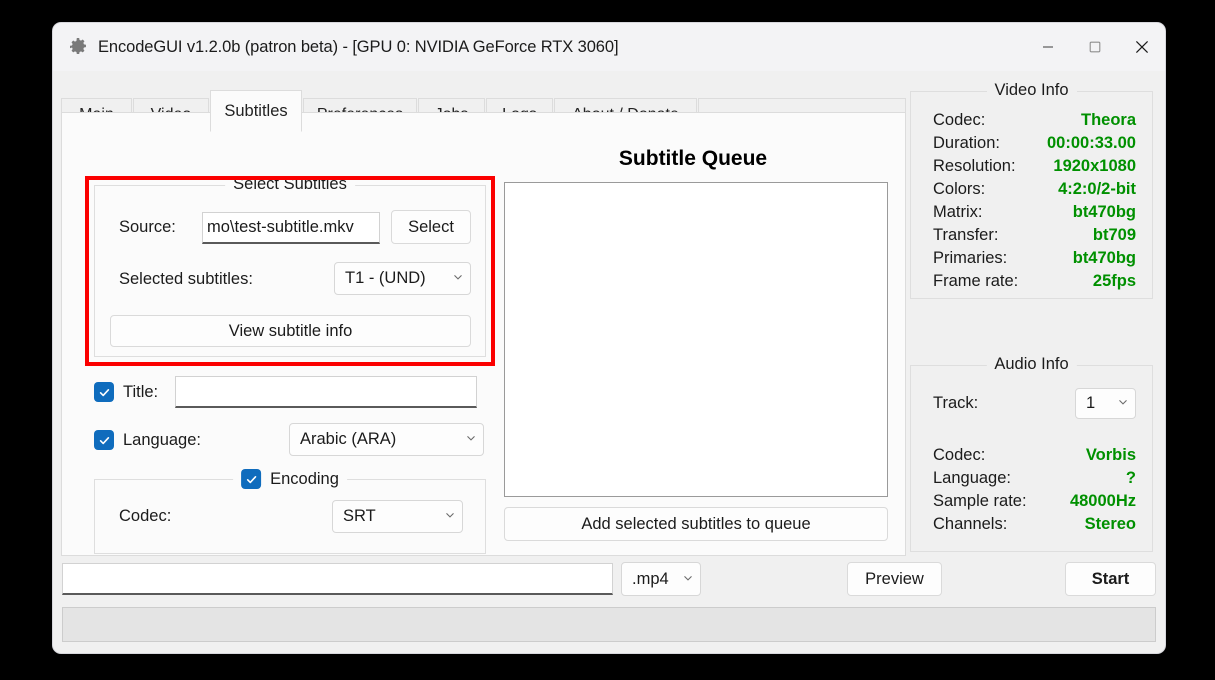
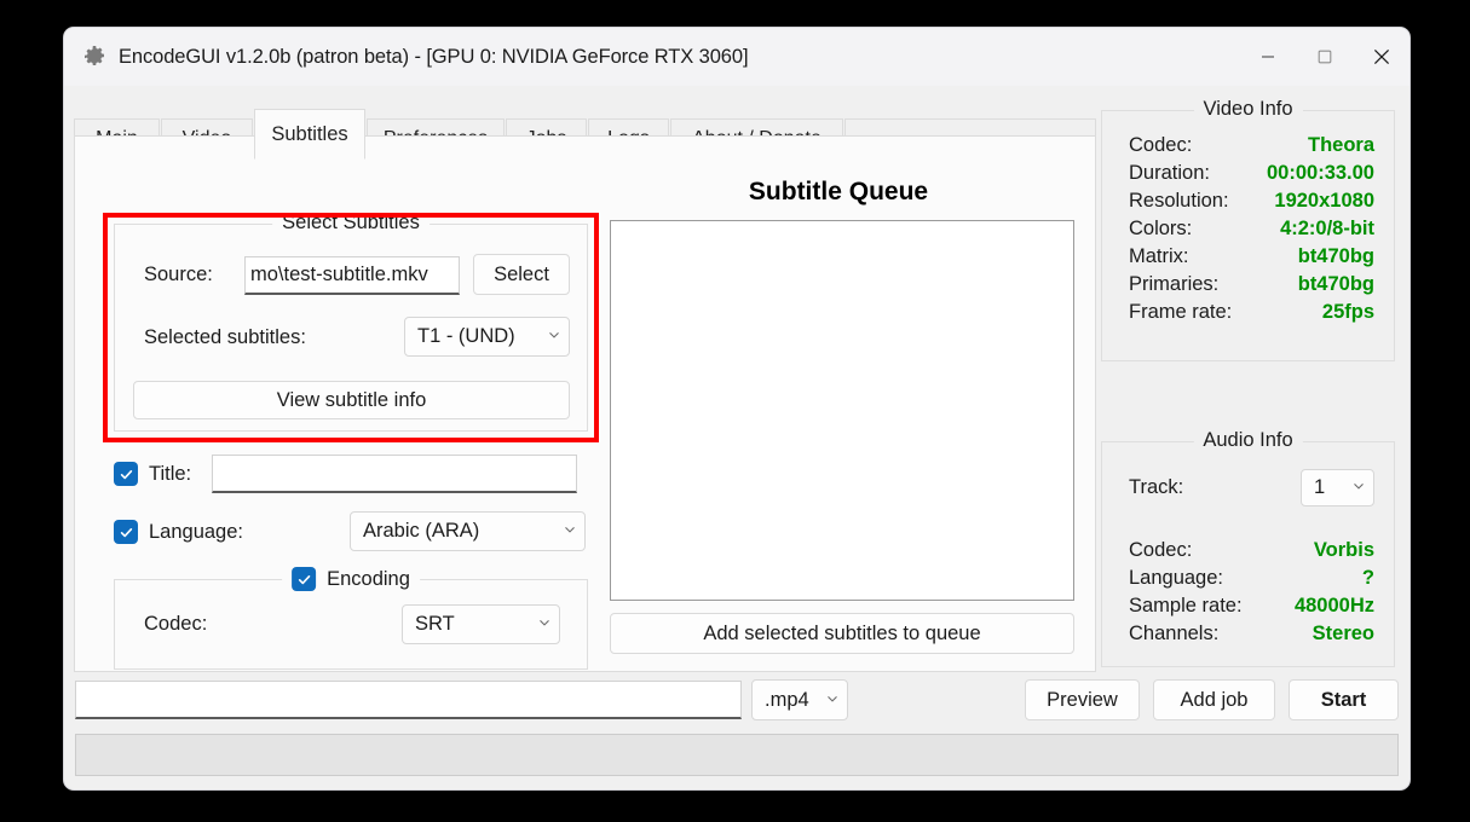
  EncodeGUI v1.2.0b (patron beta) - [GPU 0: NVIDIA GeForce RTX 3060]
  Subtitles
  Select Subtitles
  Source:
  mo\test-subtitle.mkv
  Select
  Selected subtitles:
  T1 - (UND)
  View subtitle info
  Title:
  Language:
  Arabic (ARA)
  Encoding
  Codec:
  SRT
  Subtitle Queue
  Add selected subtitles to queue
  Video Info
  Codec:
  Theora
  Duration:
  00:00:33.00
  Resolution:
  1920x1080
  Colors:
- 4:2:0/2-bit
+ 4:2:0/8-bit
  Matrix:
  bt470bg
- Transfer:
- bt709
  Primaries:
  bt470bg
  Frame rate:
  25fps
  Audio Info
  Track:
  1
  Codec:
  Vorbis
  Language:
  ?
  Sample rate:
  48000Hz
  Channels:
  Stereo
  .mp4
  Preview
+ Add job
  Start
